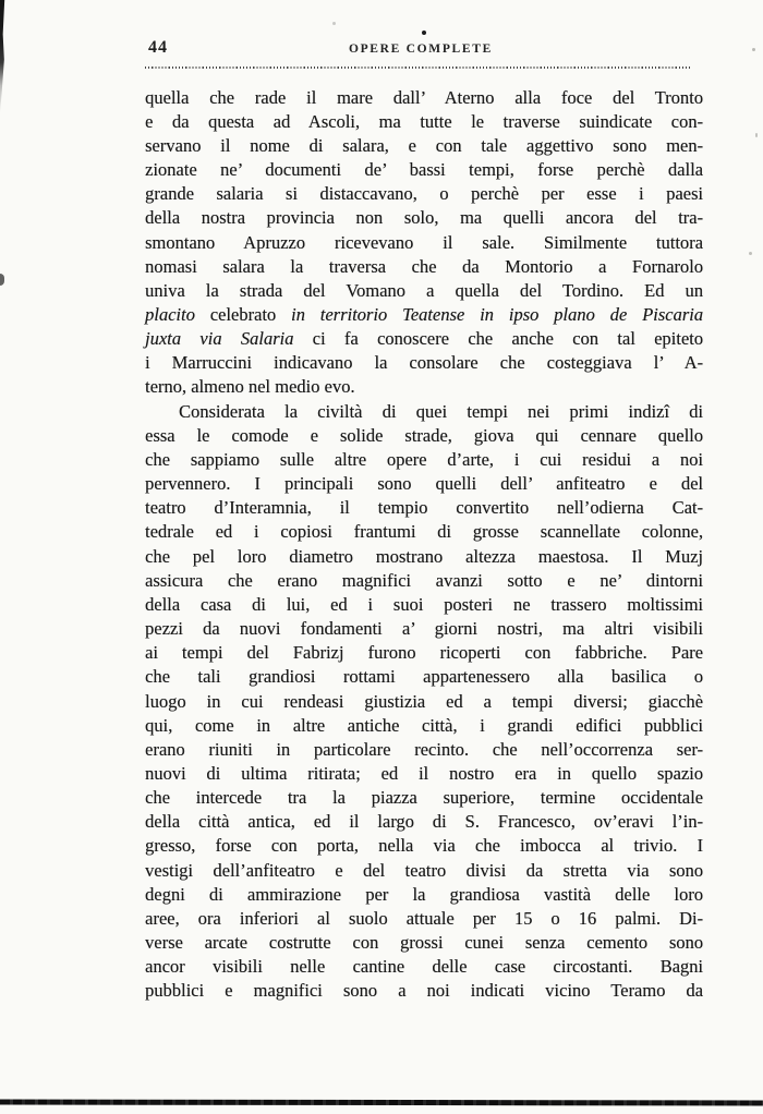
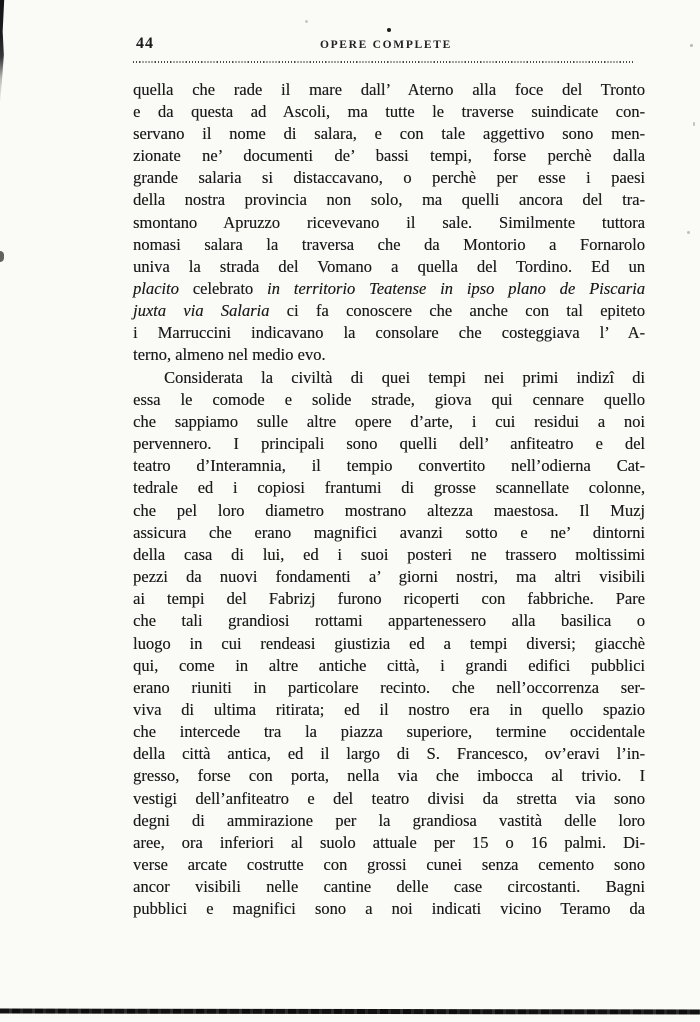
  44
  OPERE COMPLETE
  quella che rade il mare dall’ Aterno alla foce del Tronto
  e da questa ad Ascoli, ma tutte le traverse suindicate con-
  servano il nome di salara, e con tale aggettivo sono men-
  zionate ne’ documenti de’ bassi tempi, forse perchè dalla
  grande salaria si distaccavano, o perchè per esse i paesi
  della nostra provincia non solo, ma quelli ancora del tra-
  smontano Apruzzo ricevevano il sale. Similmente tuttora
  nomasi salara la traversa che da Montorio a Fornarolo
  univa la strada del Vomano a quella del Tordino. Ed un
  placito celebrato in territorio Teatense in ipso plano de Piscaria
  juxta via Salaria ci fa conoscere che anche con tal epiteto
  i Marruccini indicavano la consolare che costeggiava l’ A-
  terno, almeno nel medio evo.
  Considerata la civiltà di quei tempi nei primi indizî di
  essa le comode e solide strade, giova qui cennare quello
  che sappiamo sulle altre opere d’arte, i cui residui a noi
  pervennero. I principali sono quelli dell’ anfiteatro e del
  teatro d’Interamnia, il tempio convertito nell’odierna Cat-
  tedrale ed i copiosi frantumi di grosse scannellate colonne,
  che pel loro diametro mostrano altezza maestosa. Il Muzj
  assicura che erano magnifici avanzi sotto e ne’ dintorni
  della casa di lui, ed i suoi posteri ne trassero moltissimi
  pezzi da nuovi fondamenti a’ giorni nostri, ma altri visibili
  ai tempi del Fabrizj furono ricoperti con fabbriche. Pare
  che tali grandiosi rottami appartenessero alla basilica o
  luogo in cui rendeasi giustizia ed a tempi diversi; giacchè
  qui, come in altre antiche città, i grandi edifici pubblici
  erano riuniti in particolare recinto. che nell’occorrenza ser-
- nuovi di ultima ritirata; ed il nostro era in quello spazio
+ viva di ultima ritirata; ed il nostro era in quello spazio
  che intercede tra la piazza superiore, termine occidentale
  della città antica, ed il largo di S. Francesco, ov’eravi l’in-
  gresso, forse con porta, nella via che imbocca al trivio. I
  vestigi dell’anfiteatro e del teatro divisi da stretta via sono
  degni di ammirazione per la grandiosa vastità delle loro
  aree, ora inferiori al suolo attuale per 15 o 16 palmi. Di-
  verse arcate costrutte con grossi cunei senza cemento sono
  ancor visibili nelle cantine delle case circostanti. Bagni
  pubblici e magnifici sono a noi indicati vicino Teramo da
